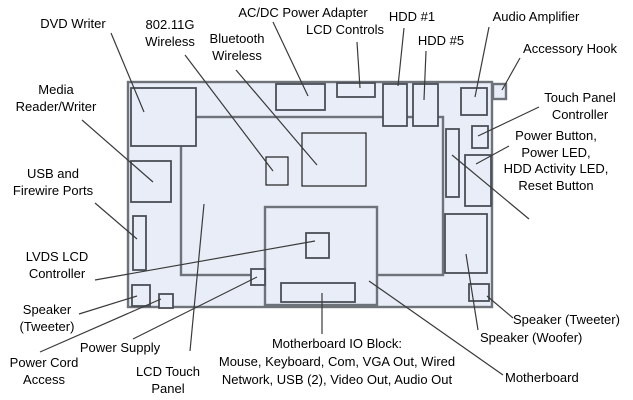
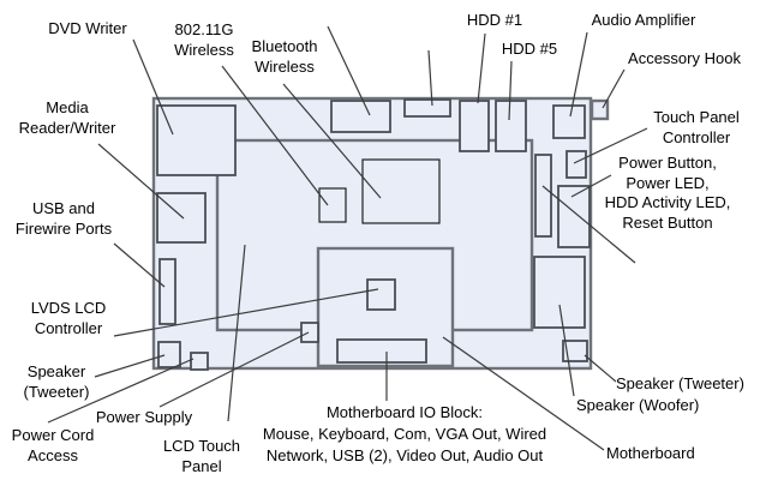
  DVD Writer
  802.11G
  Wireless
  Bluetooth
  Wireless
- AC/DC Power Adapter
- LCD Controls
  HDD #1
  HDD #5
  Audio Amplifier
  Accessory Hook
  Media
  Reader/Writer
  USB and
  Firewire Ports
  LVDS LCD
  Controller
  Speaker
  (Tweeter)
  Power Cord
  Access
  Power Supply
  LCD Touch
  Panel
  Motherboard IO Block:
  Mouse, Keyboard, Com, VGA Out, Wired
  Network, USB (2), Video Out, Audio Out
  Motherboard
  Speaker (Woofer)
  Speaker (Tweeter)
  Touch Panel
  Controller
  Power Button,
  Power LED,
  HDD Activity LED,
  Reset Button
